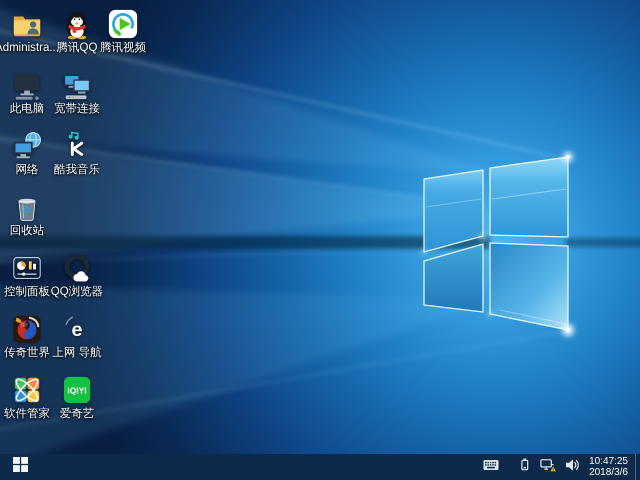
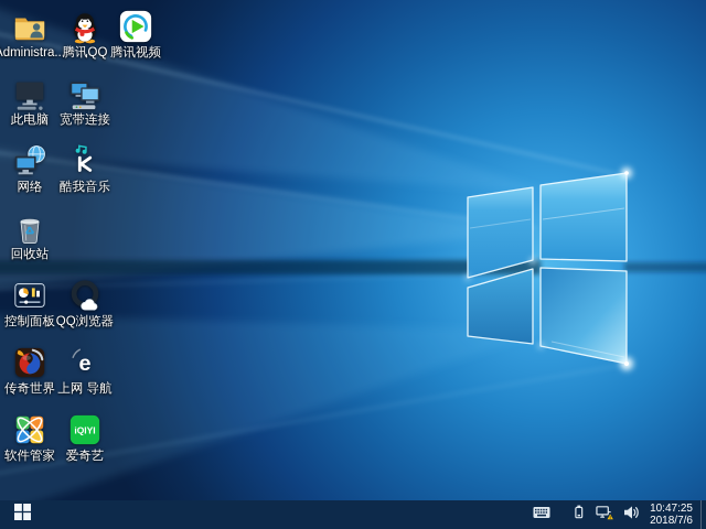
  dministra...
  腾讯QQ
  腾讯视频
  此电脑
  宽带连接
  网络
  酷我音乐
  回收站
  控制面板
  QQ浏览器
  传奇世界
  e
  上网 导航
  软件管家
  iQIYI
  爱奇艺
  10:47:25
- 2018/3/6
+ 2018/7/6
